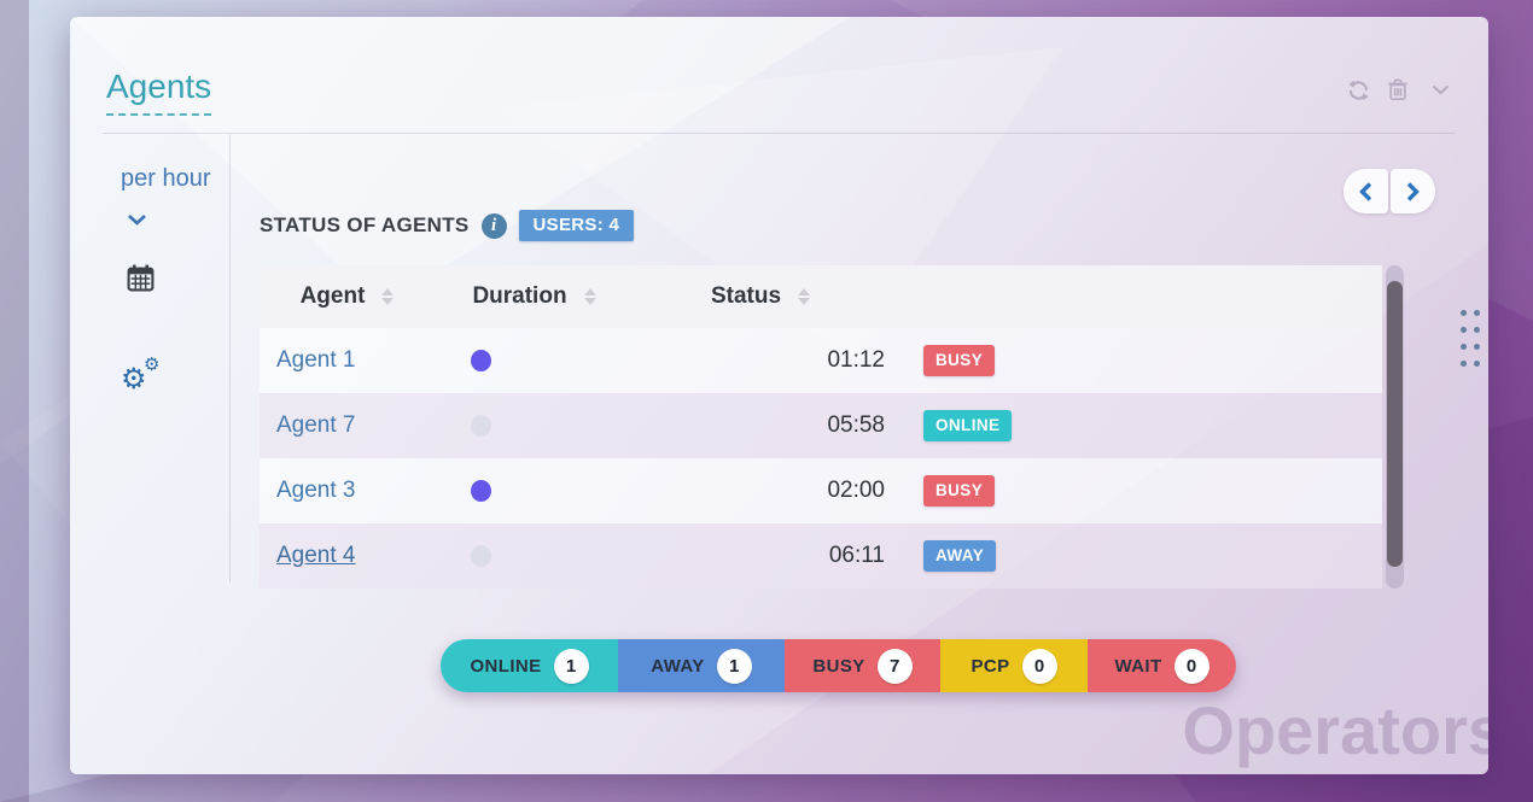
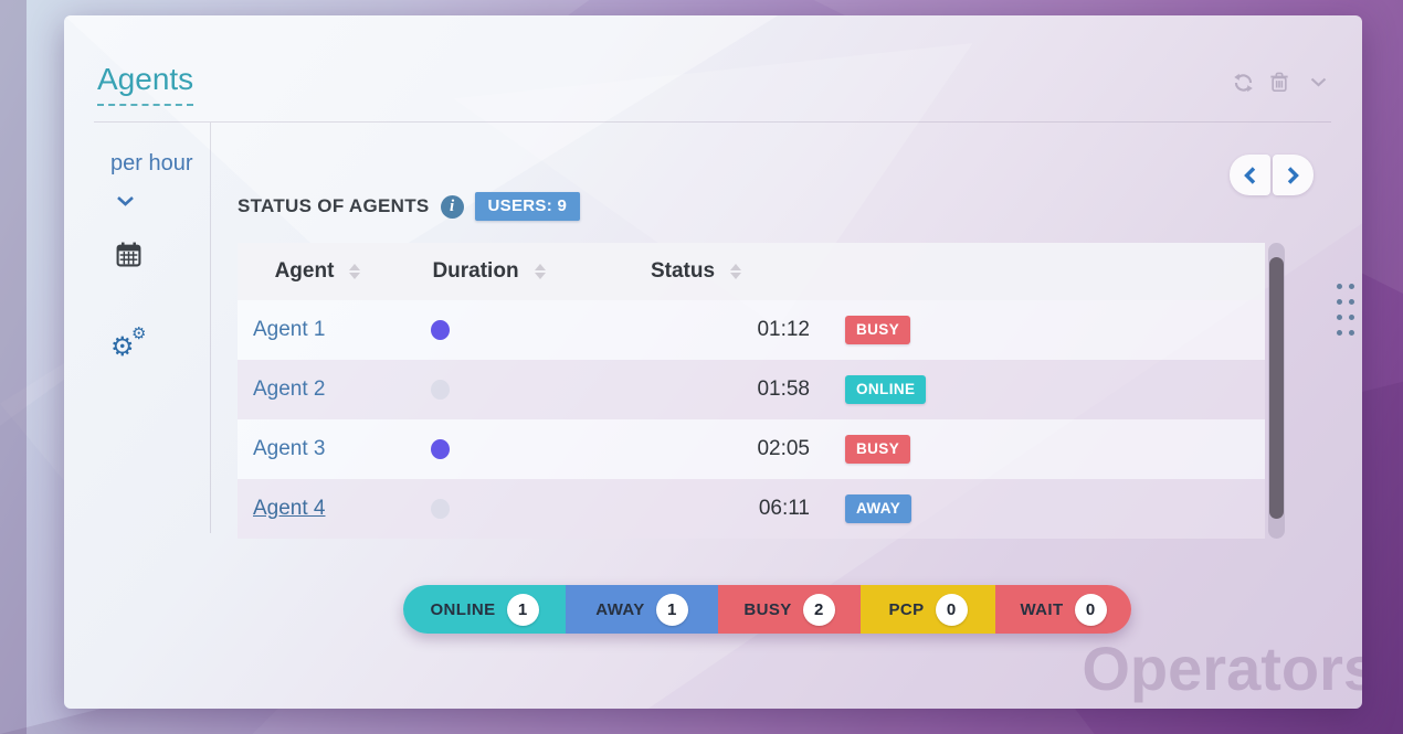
  Agents
  per hour
  ⚙
  ⚙
  STATUS OF AGENTS
  i
- USERS: 4
+ USERS: 9
  Agent
  Duration
  Status
  Agent 1
  01:12
  BUSY
- Agent 7
+ Agent 2
- 05:58
+ 01:58
  ONLINE
  Agent 3
- 02:00
+ 02:05
  BUSY
  Agent 4
  06:11
  AWAY
  ONLINE
  1
  AWAY
  1
  BUSY
- 7
+ 2
  PCP
  0
  WAIT
  0
  Operators
